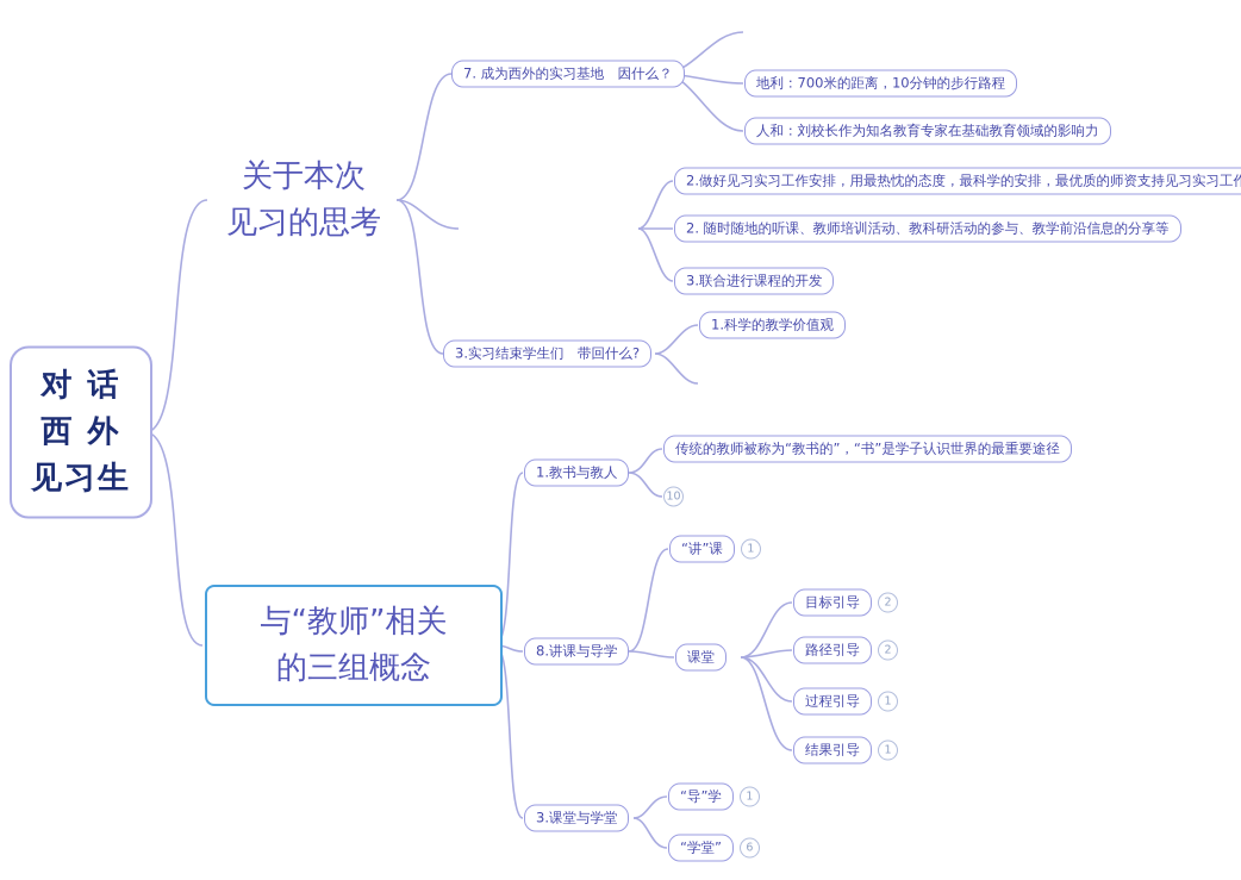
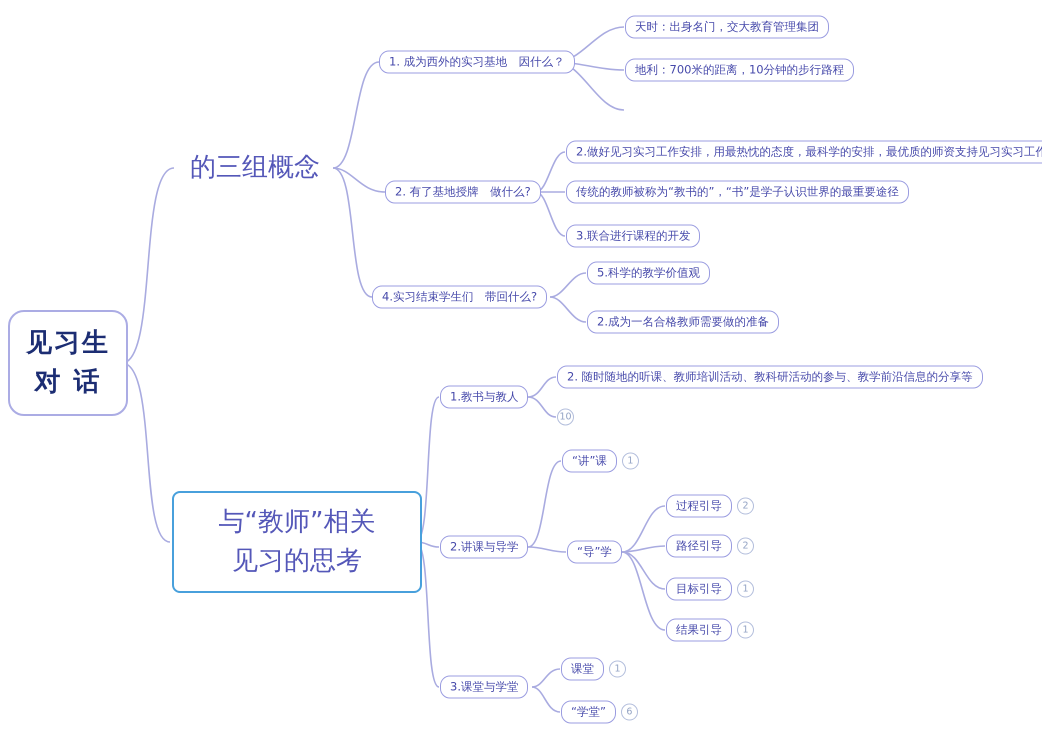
- 对 话
+ 见习生
- 西 外
- 见习生
+ 对 话
- 关于本次
- 见习的思考
+ 的三组概念
  与“教师”相关
- 的三组概念
+ 见习的思考
- 7. 成为西外的实习基地 因什么？
+ 1. 成为西外的实习基地 因什么？
+ 2. 有了基地授牌 做什么?
- 3.实习结束学生们 带回什么?
+ 4.实习结束学生们 带回什么?
+ 天时：出身名门，交大教育管理集团
  地利：700米的距离，10分钟的步行路程
- 人和：刘校长作为知名教育专家在基础教育领域的影响力
  2.做好见习实习工作安排，用最热忱的态度，最科学的安排，最优质的师资支持见习实习工作
- 2. 随时随地的听课、教师培训活动、教科研活动的参与、教学前沿信息的分享等
+ 传统的教师被称为“教书的”，“书”是学子认识世界的最重要途径
  3.联合进行课程的开发
- 1.科学的教学价值观
+ 5.科学的教学价值观
+ 2.成为一名合格教师需要做的准备
  1.教书与教人
- 8.讲课与导学
+ 2.讲课与导学
  3.课堂与学堂
- 传统的教师被称为“教书的”，“书”是学子认识世界的最重要途径
+ 2. 随时随地的听课、教师培训活动、教科研活动的参与、教学前沿信息的分享等
  10
  “讲”课
  1
- 课堂
+ “导”学
- 目标引导
+ 过程引导
  2
  路径引导
  2
- 过程引导
+ 目标引导
  1
  结果引导
  1
- “导”学
+ 课堂
  1
  “学堂”
  6
